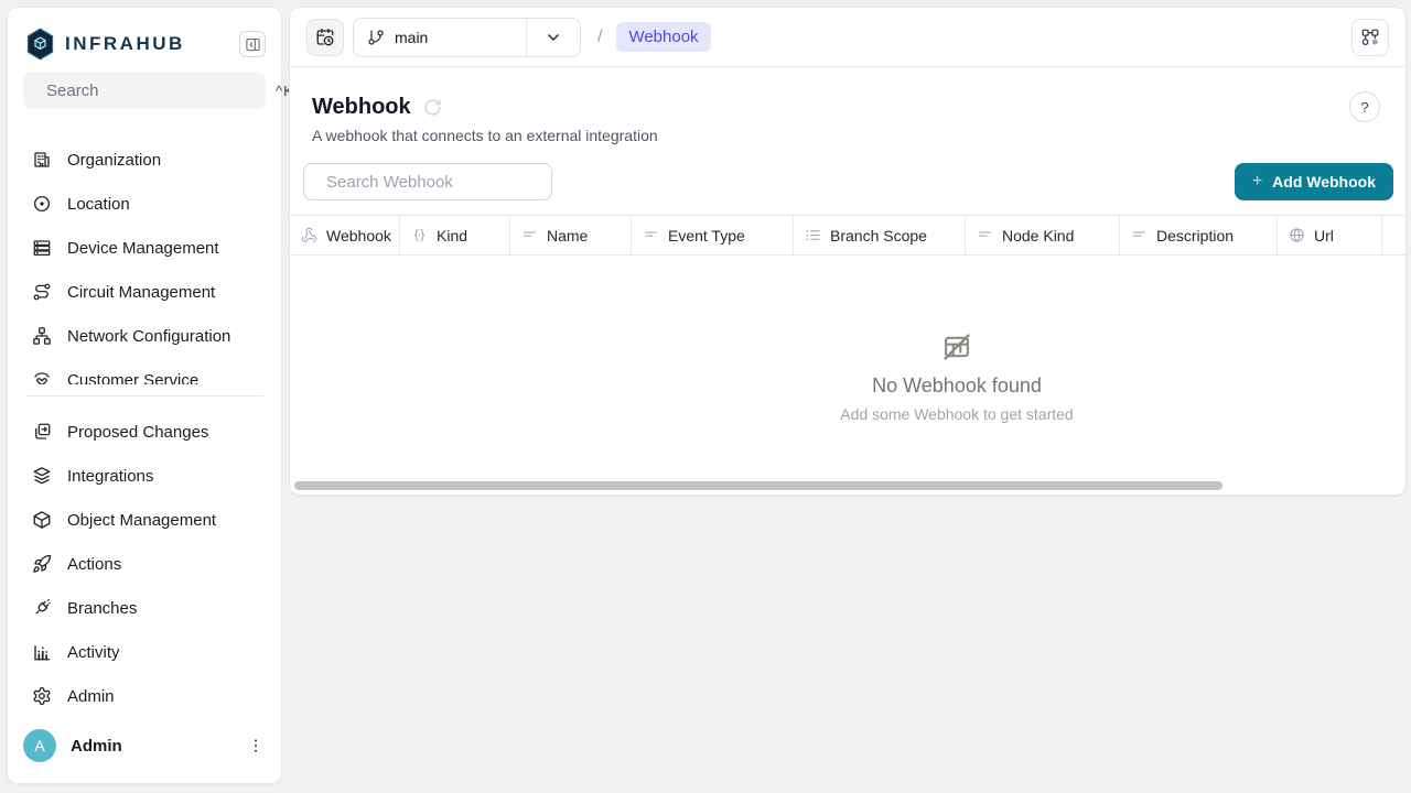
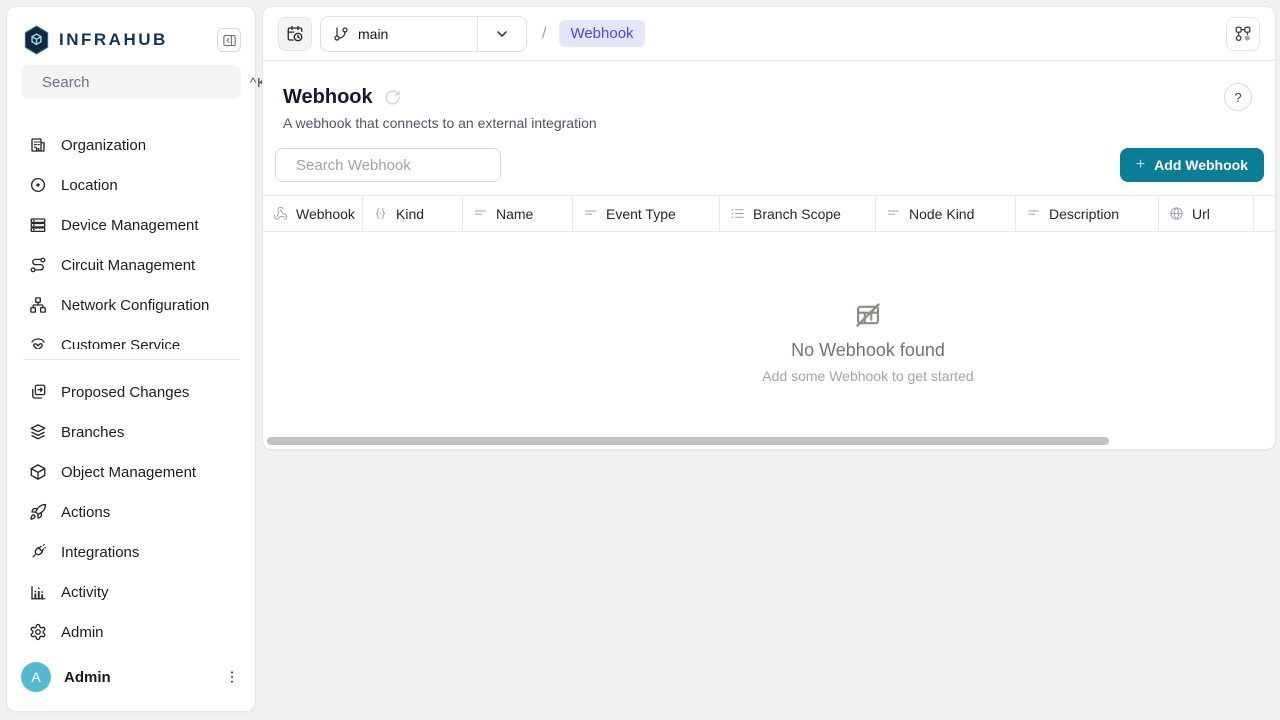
  INFRAHUB
  Search
  Organization
  Location
  Device Management
  Circuit Management
  Network Configuration
  Customer Service
  Proposed Changes
- Integrations
+ Branches
  Object Management
  Actions
- Branches
+ Integrations
  Activity
  Admin
  A
  Admin
  main
  /
  Webhook
  Webhook
  ?
  A webhook that connects to an external integration
  Search Webhook
  +
  Add Webhook
  Webhook
  Kind
  Name
  Event Type
  Branch Scope
  Node Kind
  Description
  Url
  No Webhook found
  Add some Webhook to get started
